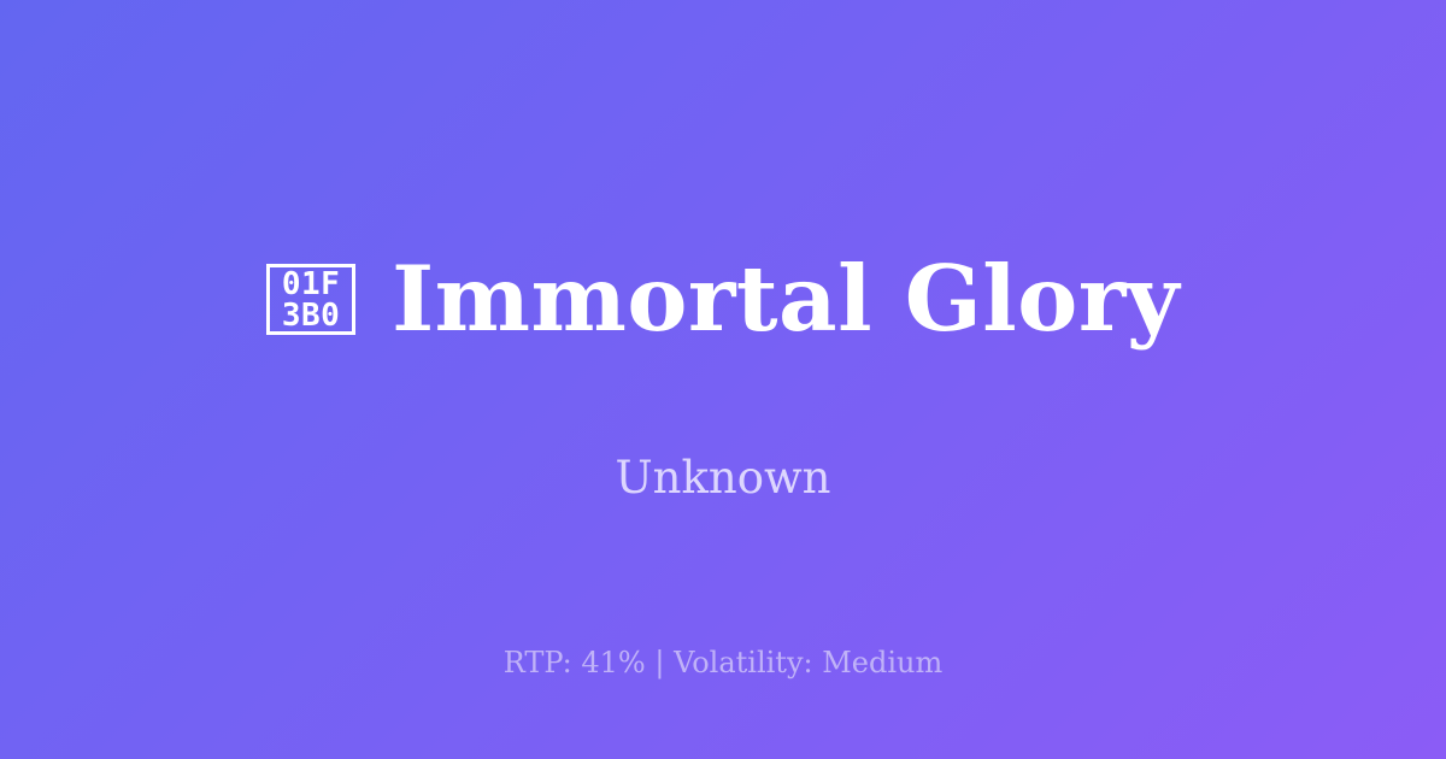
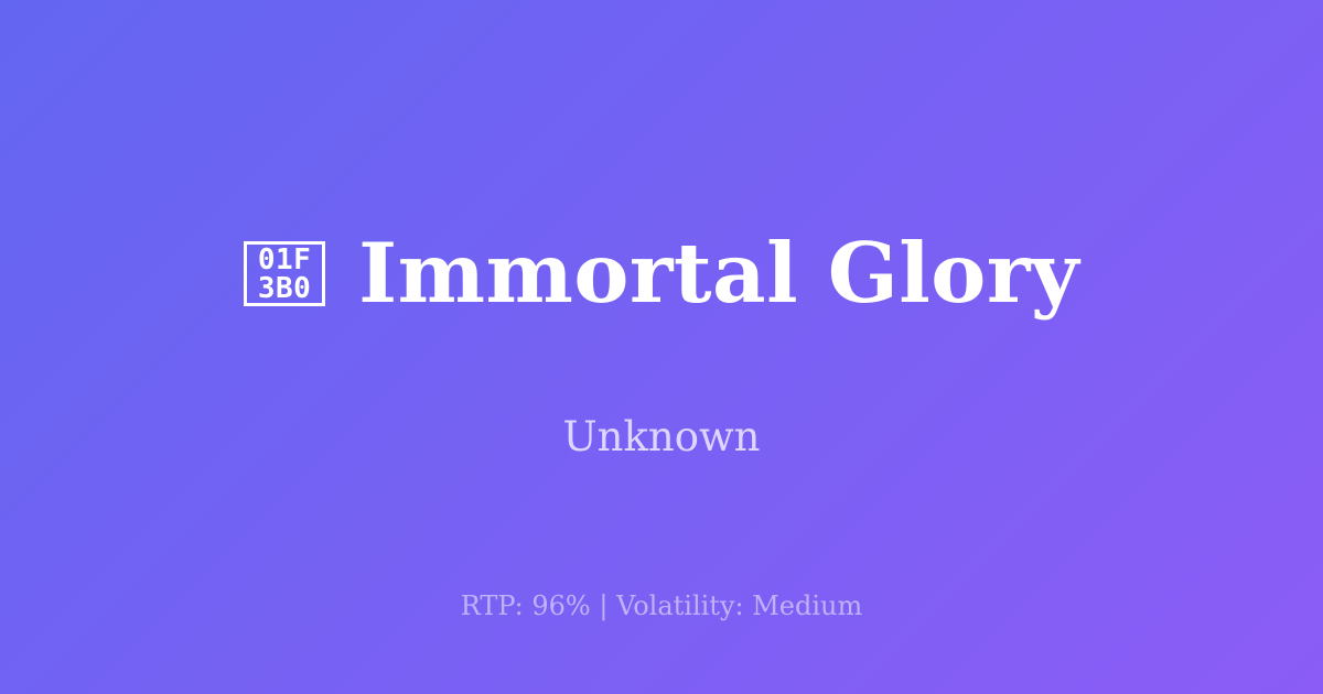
  01F
  3B0
  Immortal Glory
  Unknown
- RTP: 41% | Volatility: Medium
+ RTP: 96% | Volatility: Medium
